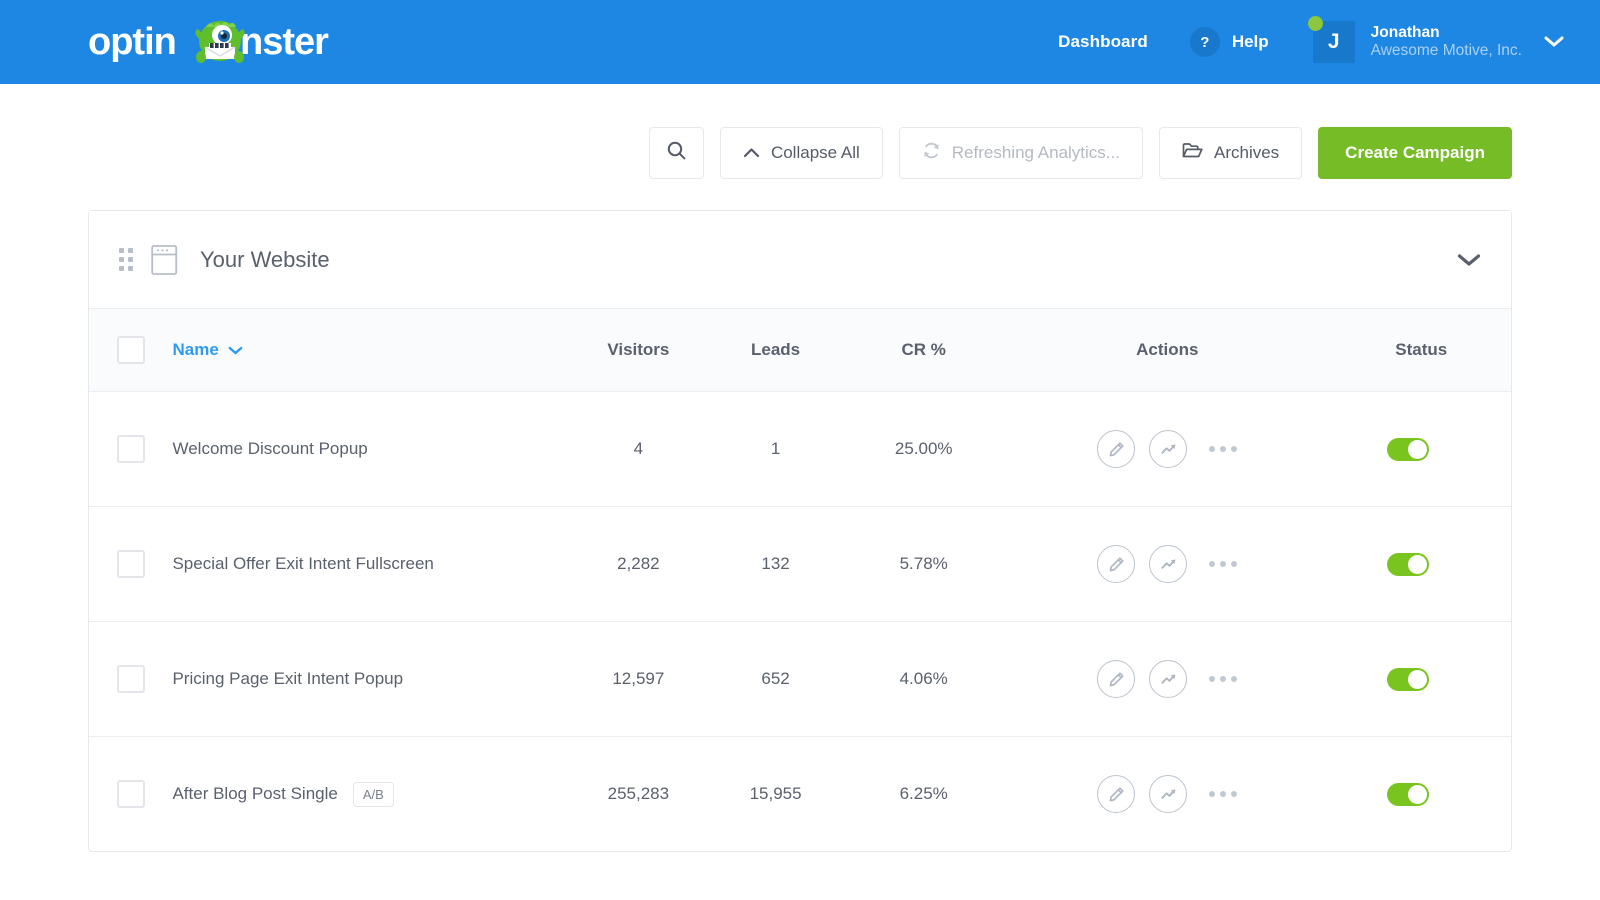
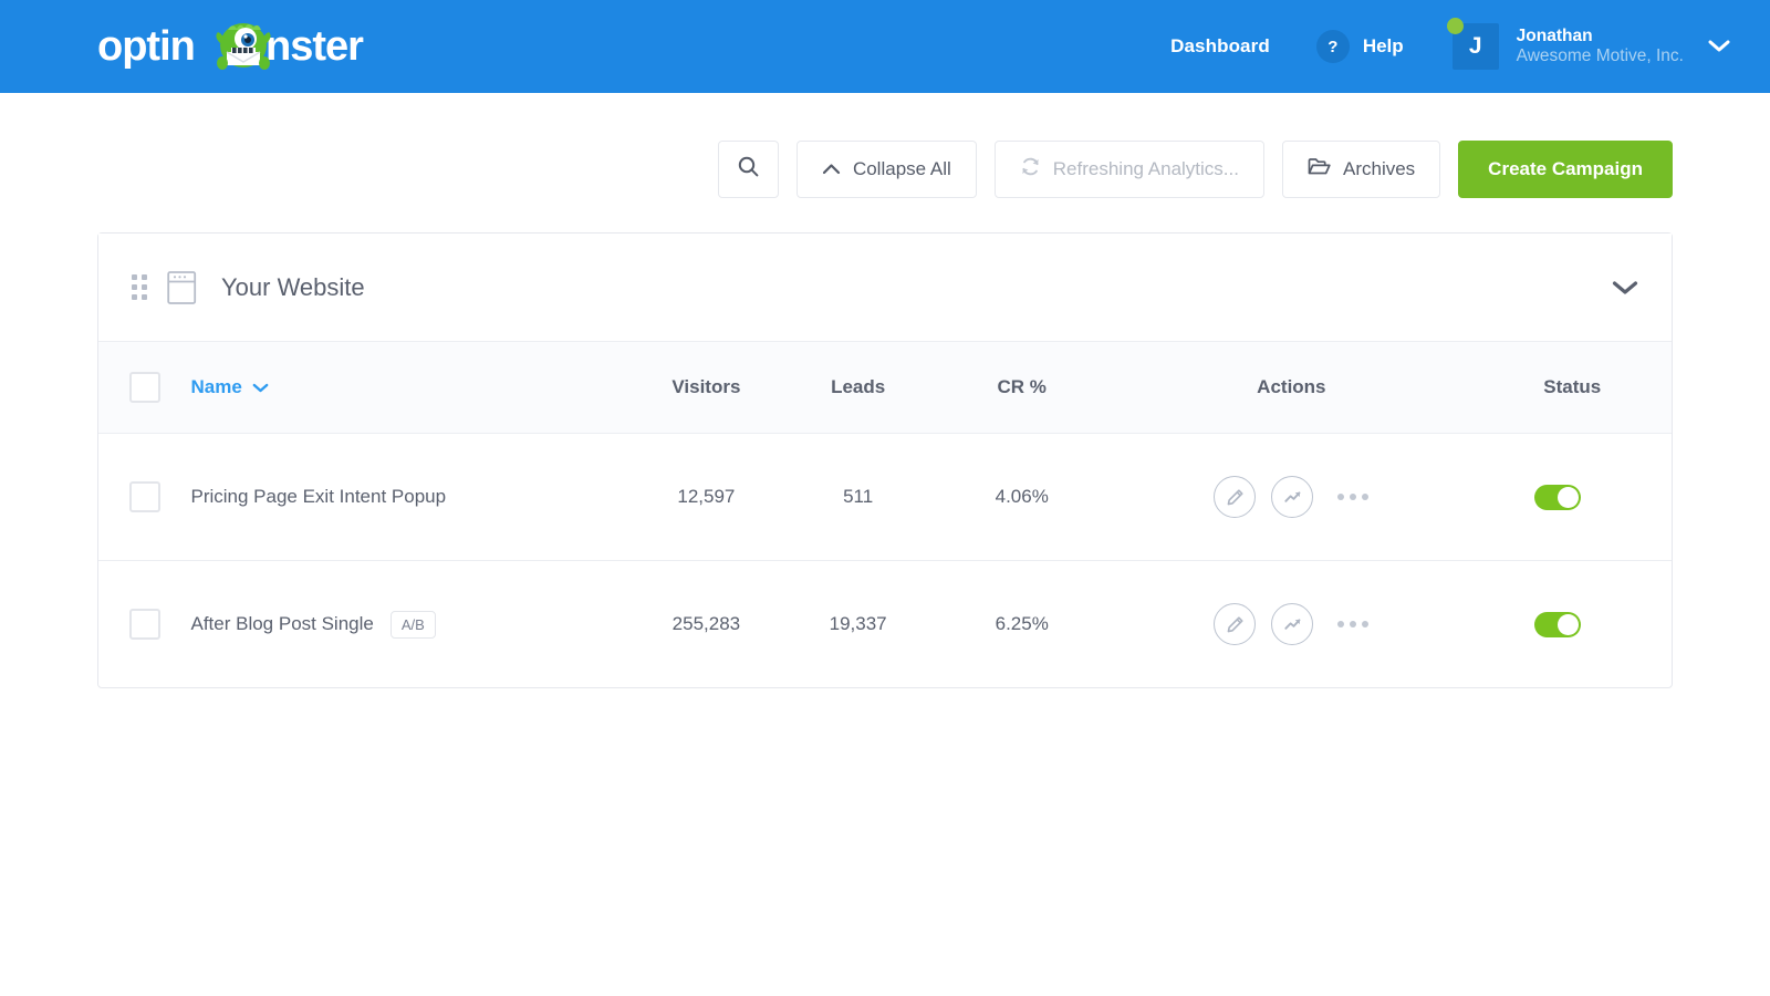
  optin
  nster
  Dashboard
  ?
  Help
  J
  Jonathan
  Awesome Motive, Inc.
  Collapse All
  Refreshing Analytics...
  Archives
  Create Campaign
  Your Website
  	Name	Visitors	Leads	CR %	Actions	Status
- 	Welcome Discount Popup	4	1	25.00%
- 	Special Offer Exit Intent Fullscreen	2,282	132	5.78%
- 	Pricing Page Exit Intent Popup	12,597	652	4.06%
+ 	Pricing Page Exit Intent Popup	12,597	511	4.06%
- 	After Blog Post Single A/B	255,283	15,955	6.25%
+ 	After Blog Post Single A/B	255,283	19,337	6.25%
